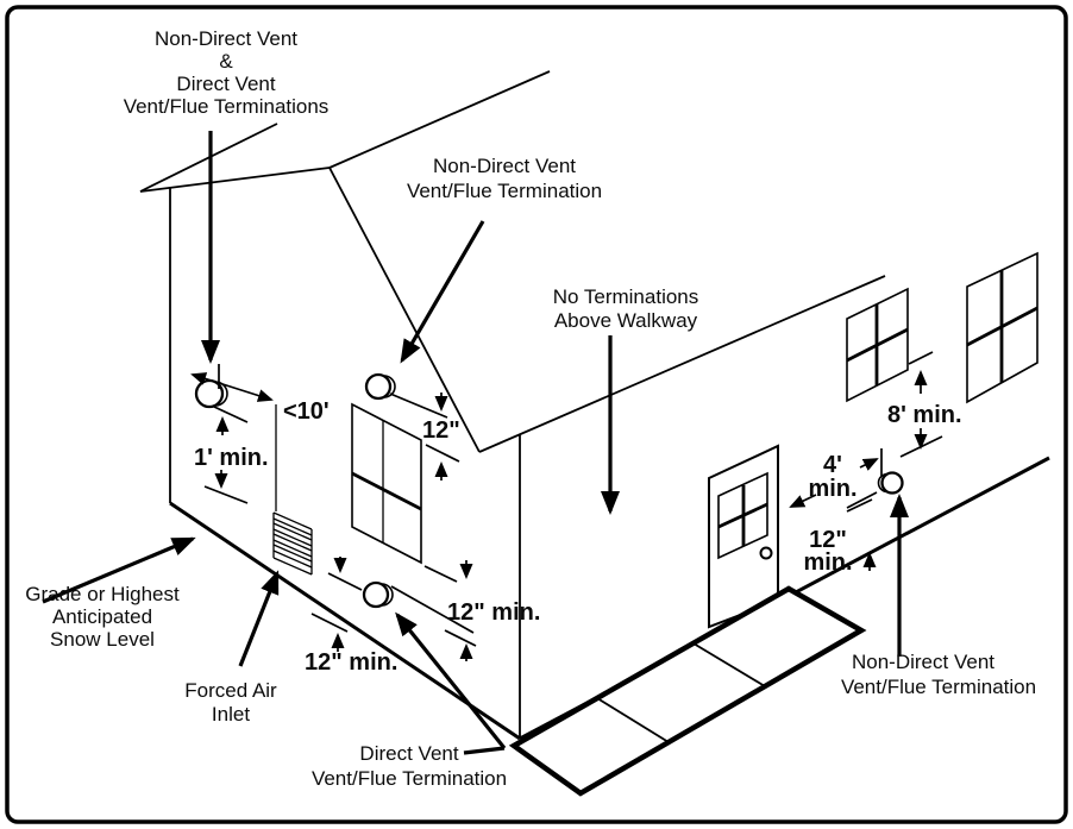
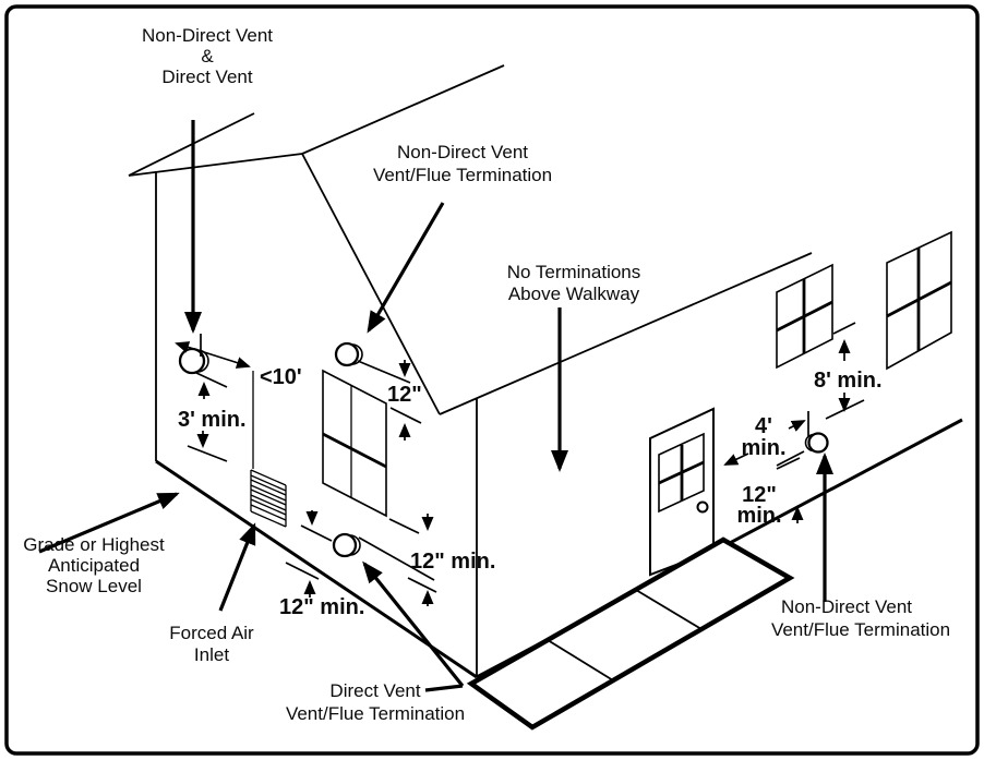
  Non-Direct Vent
  &
  Direct Vent
- Vent/Flue Terminations
  Non-Direct Vent
  Vent/Flue Termination
  No Terminations
  Above Walkway
  Grade or Highest
  Anticipated
  Snow Level
  Forced Air
  Inlet
  Direct Vent
  Vent/Flue Termination
  Non-Direct Vent
  Vent/Flue Termination
  <10'
- 1' min.
+ 3' min.
  12"
  12" min.
  12" min.
  8' min.
  4'
  min.
  12"
  min.
